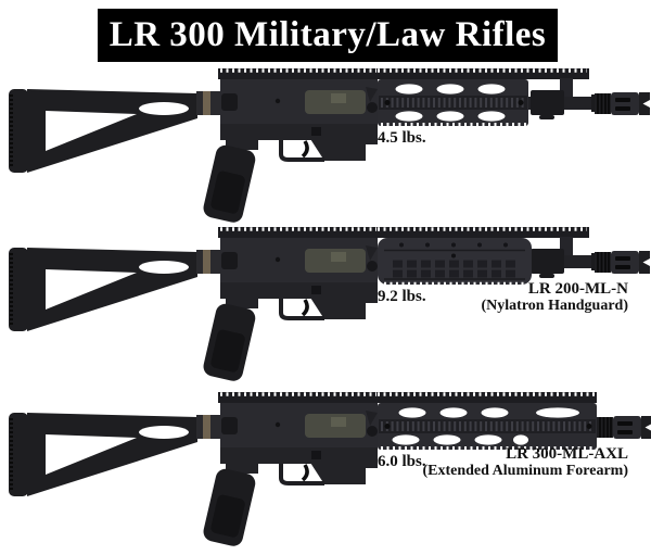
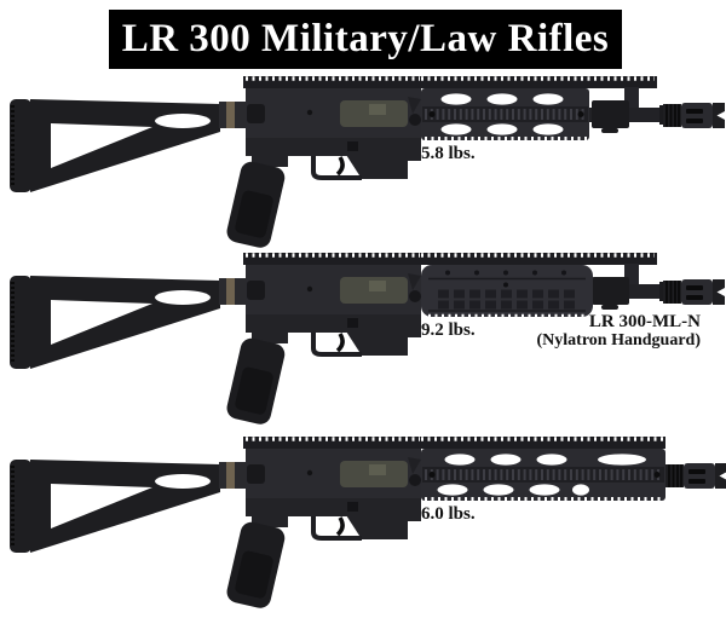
  LR 300 Military/Law Rifles
- 4.5 lbs.
+ 5.8 lbs.
  9.2 lbs.
- LR 200-ML-N
+ LR 300-ML-N
  (Nylatron Handguard)
  6.0 lbs.
- LR 300-ML-AXL
- (Extended Aluminum Forearm)
